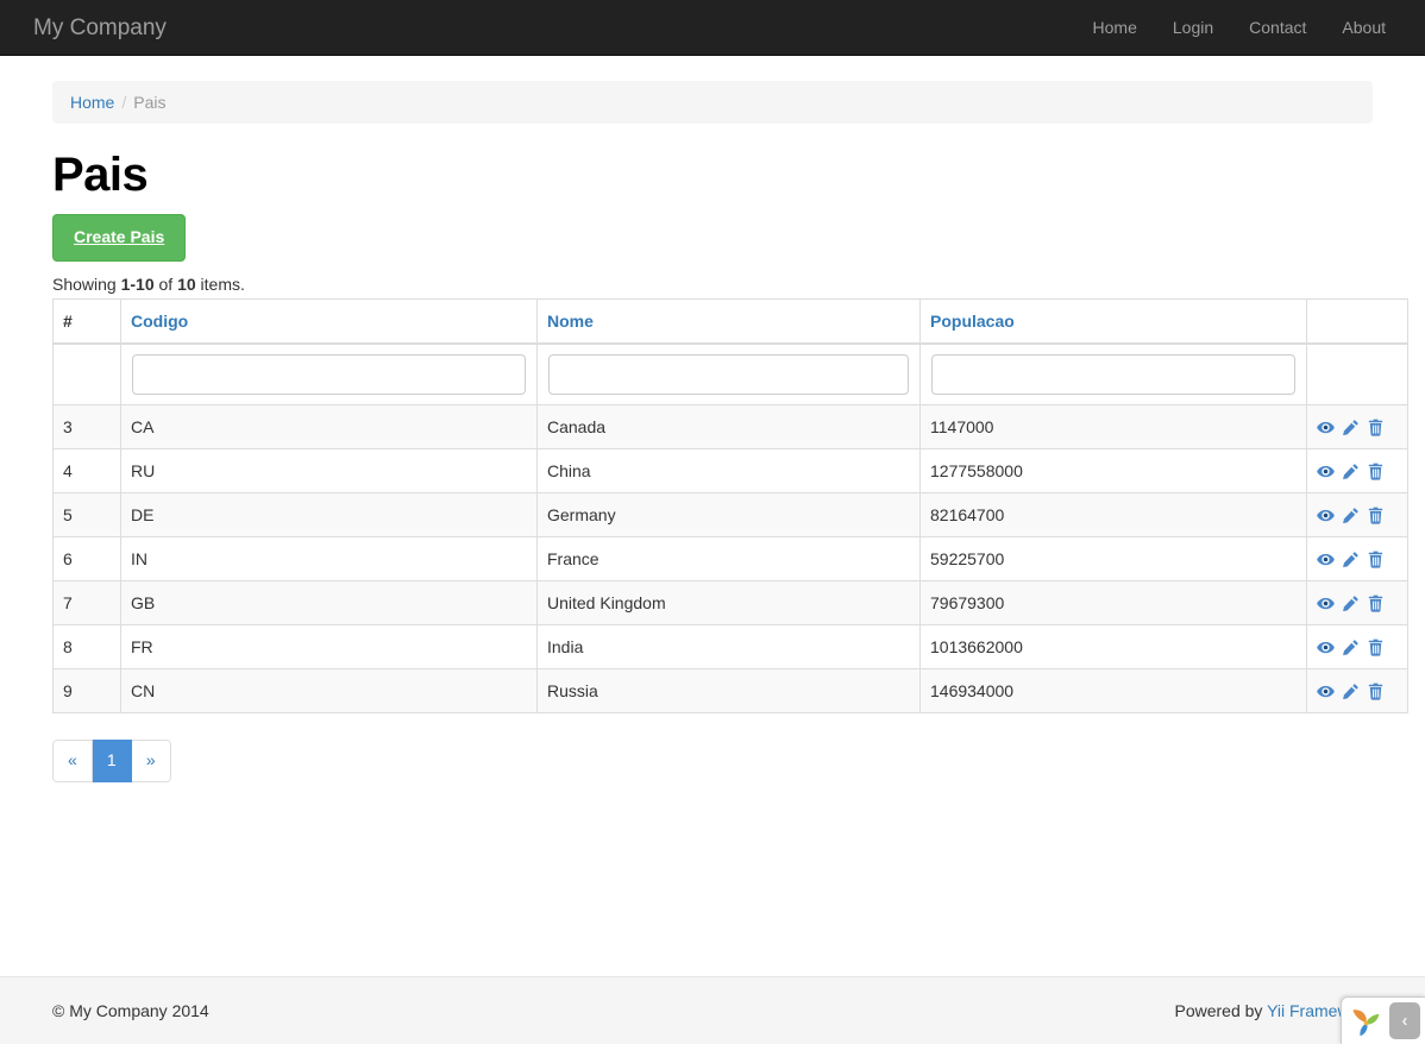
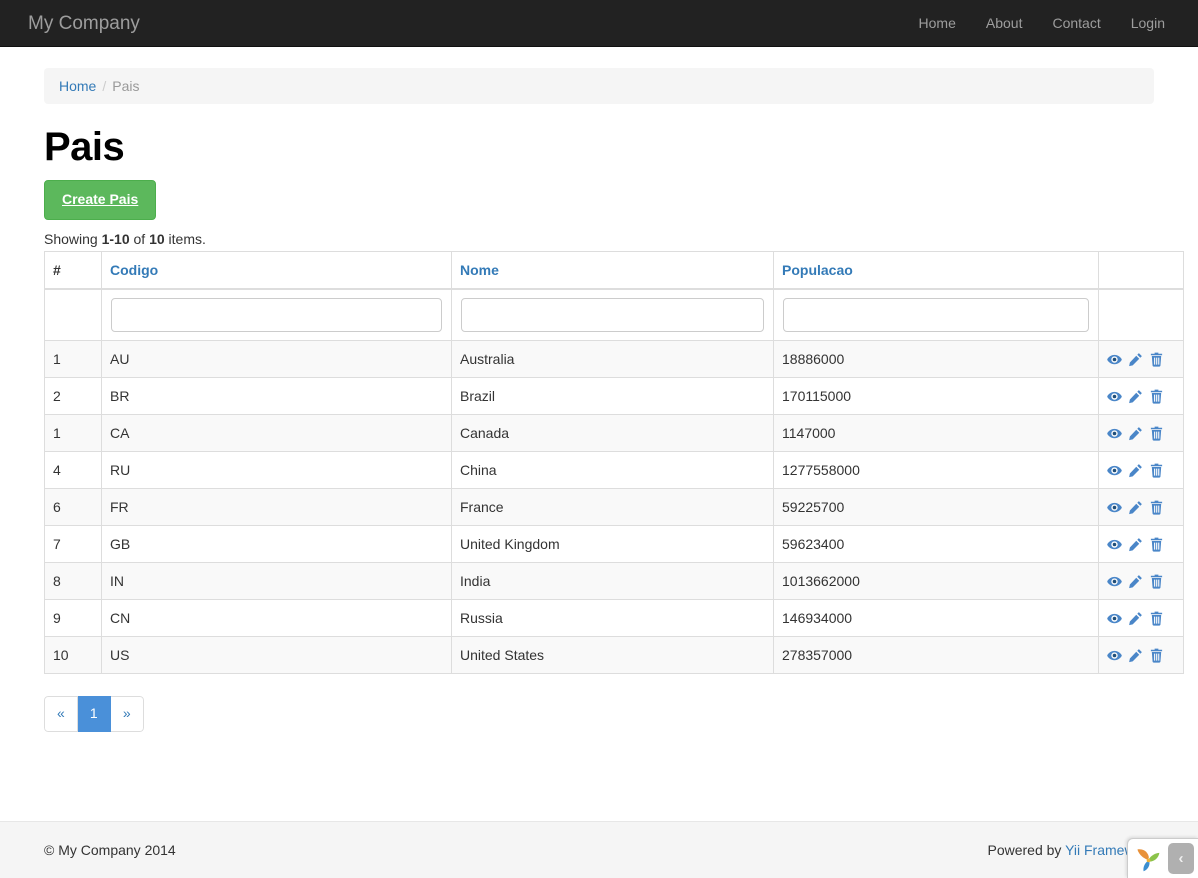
  My Company
  Home
- Login
+ About
  Contact
- About
+ Login
  Home
  /
  Pais
  Pais
  Create Pais
  Showing 1-10 of 10 items.
  #	Codigo	Nome	Populacao
+ 1	AU	Australia	18886000
+ 2	BR	Brazil	170115000
- 3	CA	Canada	1147000
+ 1	CA	Canada	1147000
  4	RU	China	1277558000
- 5	DE	Germany	82164700
- 6	IN	France	59225700
+ 6	FR	France	59225700
- 7	GB	United Kingdom	79679300
+ 7	GB	United Kingdom	59623400
- 8	FR	India	1013662000
+ 8	IN	India	1013662000
  9	CN	Russia	146934000
+ 10	US	United States	278357000
  «
  1
  »
  © My Company 2014
  Powered by Yii Frame
  ‹
